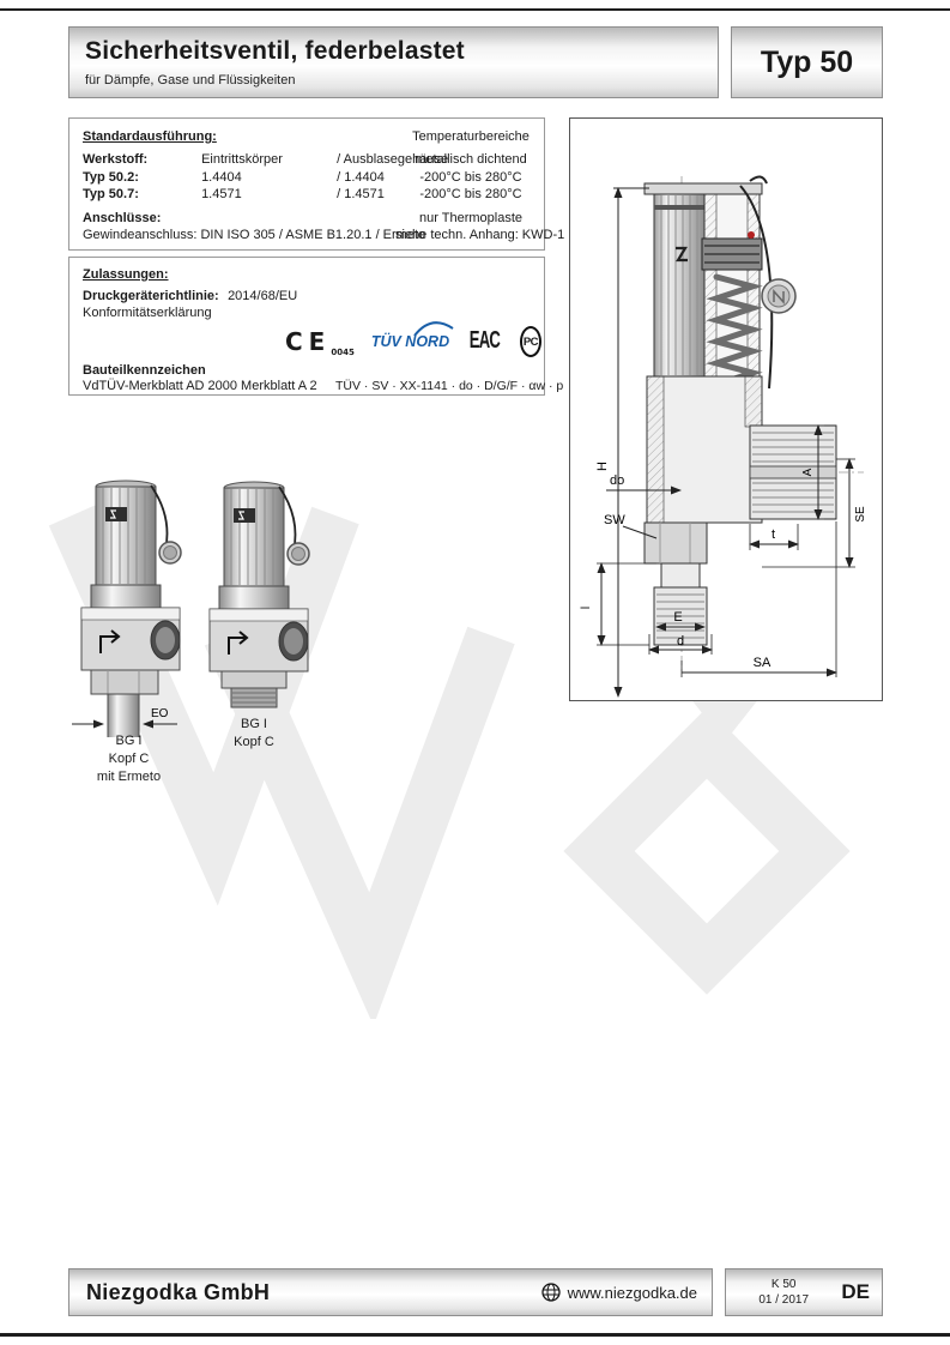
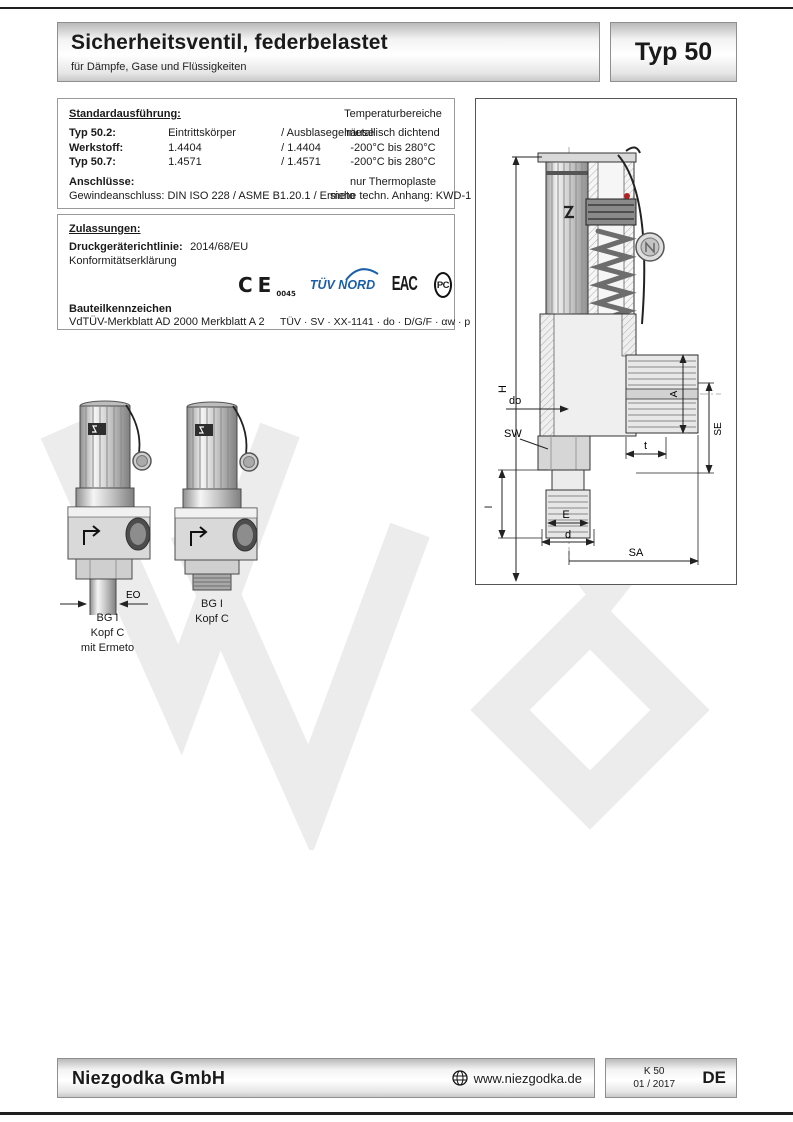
  Sicherheitsventil, federbelastet
  für Dämpfe, Gase und Flüssigkeiten
  Typ 50
  Standardausführung:
  Temperaturbereiche
- Werkstoff: Eintrittskörper / Ausblasegehäuse
+ Typ 50.2: Eintrittskörper / Ausblasegehäuse
  metallisch dichtend
- Typ 50.2: 1.4404 / 1.4404
+ Werkstoff: 1.4404 / 1.4404
  -200°C bis 280°C
  Typ 50.7: 1.4571 / 1.4571
  -200°C bis 280°C
  Anschlüsse:
  nur Thermoplaste
- Gewindeanschluss: DIN ISO 305 / ASME B1.20.1 / Ermeto
+ Gewindeanschluss: DIN ISO 228 / ASME B1.20.1 / Ermeto
  siehe techn. Anhang: KWD-1
  Zulassungen:
  Druckgeräterichtlinie: 2014/68/EU
  Konformitätserklärung
  CE0045
  TÜV NORD
  EAC
  PC
  Bauteilkennzeichen
  VdTÜV-Merkblatt AD 2000 Merkblatt A 2
  TÜV · SV · XX-1141 · do · D/G/F · αw · p
  do
  SW
  t
  E
  d
  SA
  EO
  BG I
  Kopf C
  mit Ermeto
  BG I
  Kopf C
  Niezgodka GmbH
  www.niezgodka.de
  K 50
  01 / 2017
  DE
